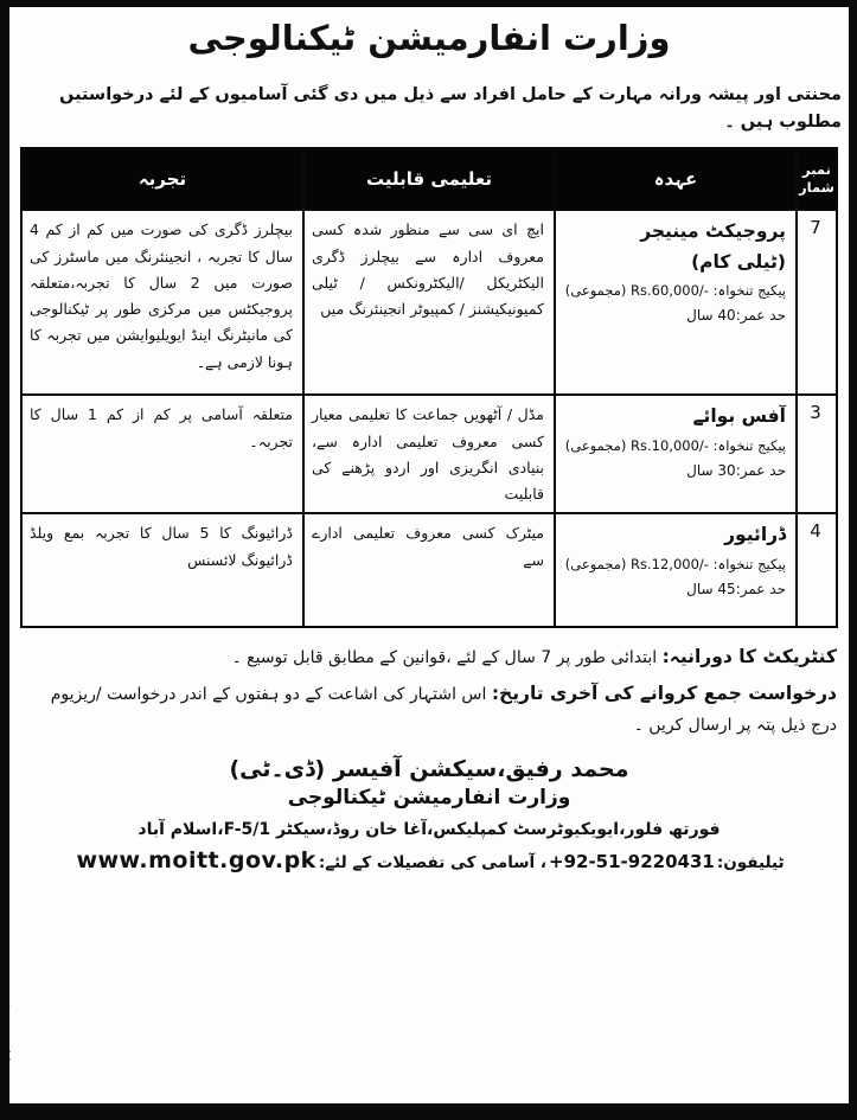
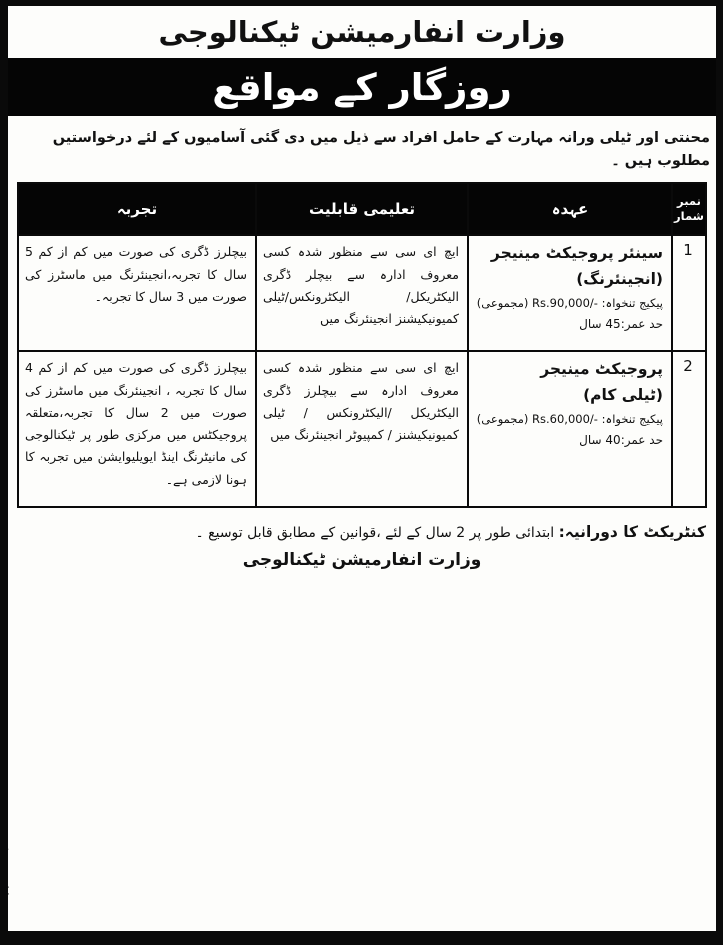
  وزارت انفارمیشن ٹیکنالوجی
+ روزگار کے مواقع
- محنتی اور پیشہ ورانہ مہارت کے حامل افراد سے ذیل میں دی گئی آسامیوں کے لئے درخواستیں مطلوب ہیں ۔
+ محنتی اور ٹیلی ورانہ مہارت کے حامل افراد سے ذیل میں دی گئی آسامیوں کے لئے درخواستیں مطلوب ہیں ۔
  نمبر شمار	عہدہ	تعلیمی قابلیت	تجربہ
+ 1	سینئر پروجیکٹ مینیجر (انجینئرنگ) پیکیج تنخواہ: Rs.90,000/- (مجموعی) حد عمر:45 سال	ایچ ای سی سے منظور شدہ کسی معروف ادارہ سے بیچلر ڈگری الیکٹریکل/ الیکٹرونکس/ٹیلی کمیونیکیشنز انجینئرنگ میں	بیچلرز ڈگری کی صورت میں کم از کم 5 سال کا تجربہ،انجینئرنگ میں ماسٹرز کی صورت میں 3 سال کا تجربہ۔
- 7	پروجیکٹ مینیجر (ٹیلی کام) پیکیج تنخواہ: Rs.60,000/- (مجموعی) حد عمر:40 سال	ایچ ای سی سے منظور شدہ کسی معروف ادارہ سے بیچلرز ڈگری الیکٹریکل /الیکٹرونکس / ٹیلی کمیونیکیشنز / کمپیوٹر انجینئرنگ میں	بیچلرز ڈگری کی صورت میں کم از کم 4 سال کا تجربہ ، انجینئرنگ میں ماسٹرز کی صورت میں 2 سال کا تجربہ،متعلقہ پروجیکٹس میں مرکزی طور پر ٹیکنالوجی کی مانیٹرنگ اینڈ ایویلیوایشن میں تجربہ کا ہونا لازمی ہے۔
+ 2	پروجیکٹ مینیجر (ٹیلی کام) پیکیج تنخواہ: Rs.60,000/- (مجموعی) حد عمر:40 سال	ایچ ای سی سے منظور شدہ کسی معروف ادارہ سے بیچلرز ڈگری الیکٹریکل /الیکٹرونکس / ٹیلی کمیونیکیشنز / کمپیوٹر انجینئرنگ میں	بیچلرز ڈگری کی صورت میں کم از کم 4 سال کا تجربہ ، انجینئرنگ میں ماسٹرز کی صورت میں 2 سال کا تجربہ،متعلقہ پروجیکٹس میں مرکزی طور پر ٹیکنالوجی کی مانیٹرنگ اینڈ ایویلیوایشن میں تجربہ کا ہونا لازمی ہے۔
- 3	آفس بوائے پیکیج تنخواہ: Rs.10,000/- (مجموعی) حد عمر:30 سال	مڈل / آٹھویں جماعت کا تعلیمی معیار کسی معروف تعلیمی ادارہ سے، بنیادی انگریزی اور اردو پڑھنے کی قابلیت	متعلقہ آسامی پر کم از کم 1 سال کا تجربہ۔
- 4	ڈرائیور پیکیج تنخواہ: Rs.12,000/- (مجموعی) حد عمر:45 سال	میٹرک کسی معروف تعلیمی ادارے سے	ڈرائیونگ کا 5 سال کا تجربہ بمع ویلڈ ڈرائیونگ لائسنس
- کنٹریکٹ کا دورانیہ: ابتدائی طور پر 7 سال کے لئے ،قوانین کے مطابق قابل توسیع ۔
+ کنٹریکٹ کا دورانیہ: ابتدائی طور پر 2 سال کے لئے ،قوانین کے مطابق قابل توسیع ۔
- درخواست جمع کروانے کی آخری تاریخ: اس اشتہار کی اشاعت کے دو ہفتوں کے اندر درخواست /ریزیوم درج ذیل پتہ پر ارسال کریں ۔
- محمد رفیق،سیکشن آفیسر (ڈی۔ٹی)
  وزارت انفارمیشن ٹیکنالوجی
- فورتھ فلور،ایویکیوٹرسٹ کمپلیکس،آغا خان روڈ،سیکٹر F-5/1،اسلام آباد
- ٹیلیفون:+92-51-9220431، آسامی کی تفصیلات کے لئے:www.moitt.gov.pk
